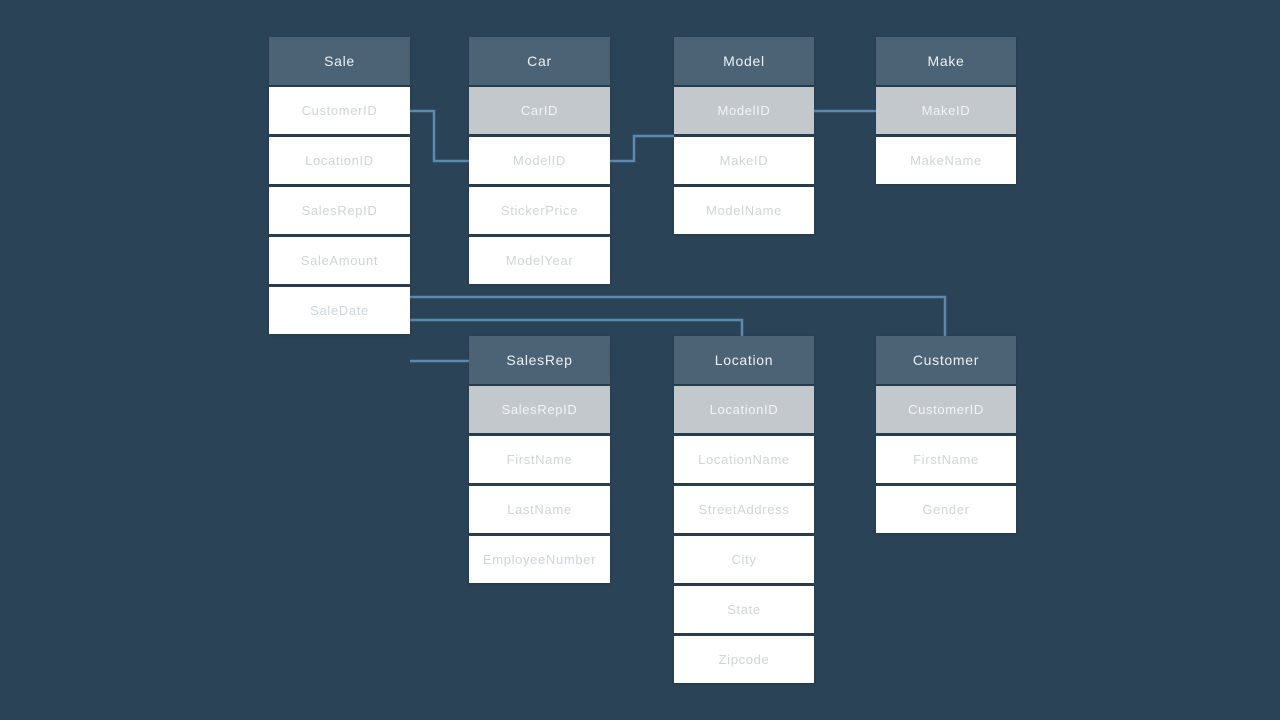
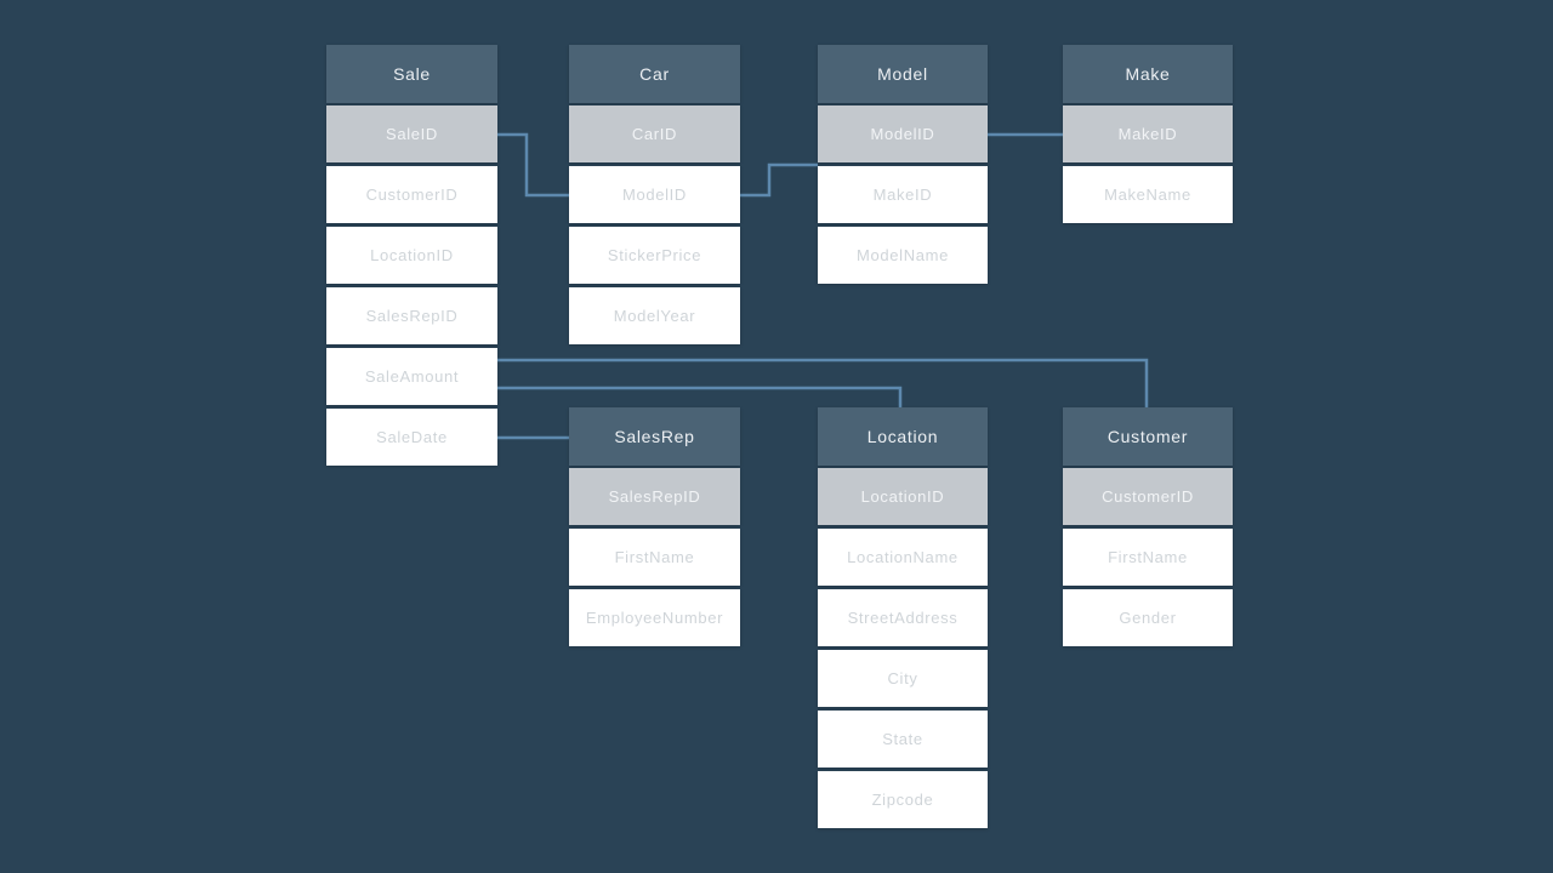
  Sale
+ SaleID
  CustomerID
  LocationID
  SalesRepID
  SaleAmount
  SaleDate
  Car
  CarID
  ModelID
  StickerPrice
  ModelYear
  Model
  ModelID
  MakeID
  ModelName
  Make
  MakeID
  MakeName
  SalesRep
  SalesRepID
  FirstName
- LastName
  EmployeeNumber
  Location
  LocationID
  LocationName
  StreetAddress
  City
  State
  Zipcode
  Customer
  CustomerID
  FirstName
  Gender
